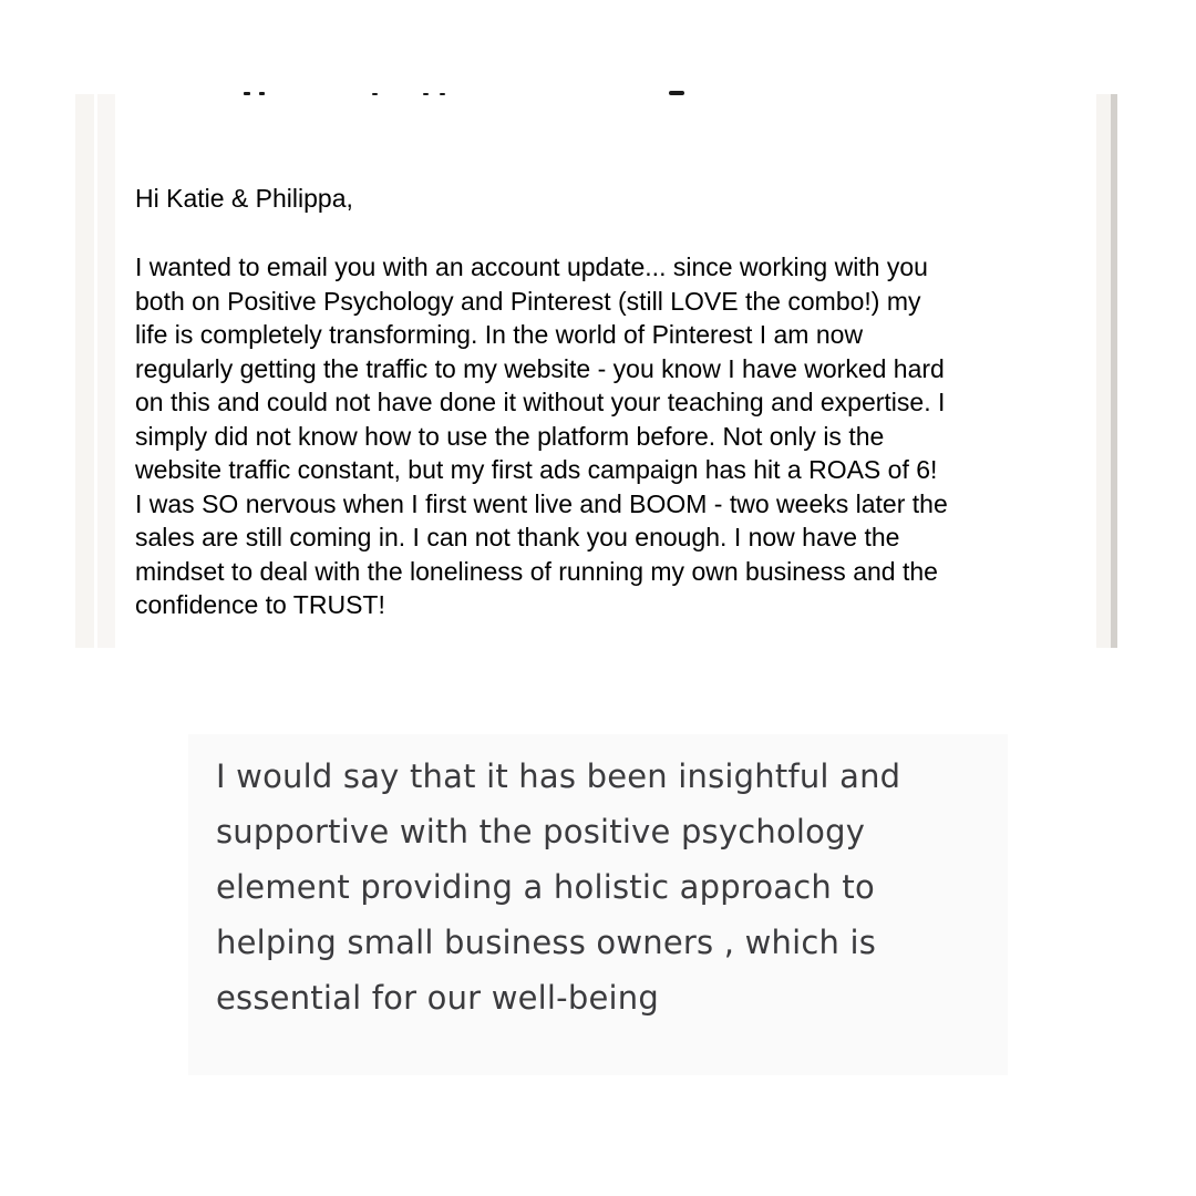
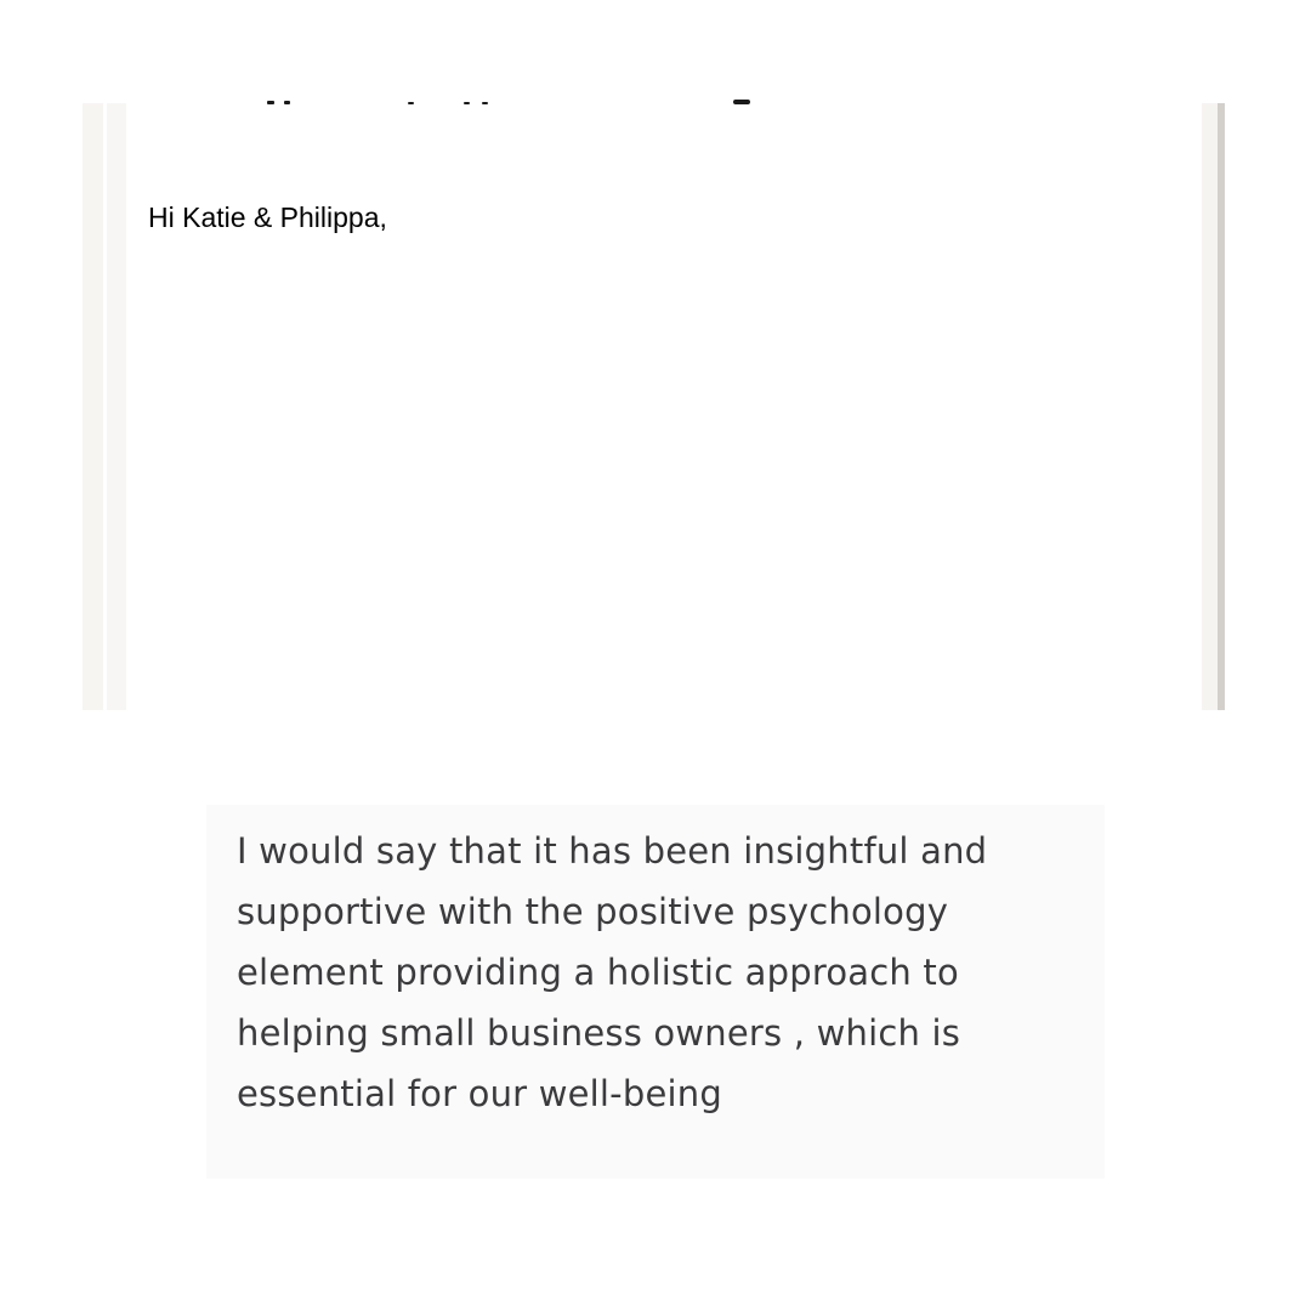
  Hi Katie & Philippa,
- I wanted to email you with an account update... since working with you
- both on Positive Psychology and Pinterest (still LOVE the combo!) my
- life is completely transforming. In the world of Pinterest I am now
- regularly getting the traffic to my website - you know I have worked hard
- on this and could not have done it without your teaching and expertise. I
- simply did not know how to use the platform before. Not only is the
- website traffic constant, but my first ads campaign has hit a ROAS of 6!
- I was SO nervous when I first went live and BOOM - two weeks later the
- sales are still coming in. I can not thank you enough. I now have the
- mindset to deal with the loneliness of running my own business and the
- confidence to TRUST!
  I would say that it has been insightful and
  supportive with the positive psychology
  element providing a holistic approach to
  helping small business owners , which is
  essential for our well-being
